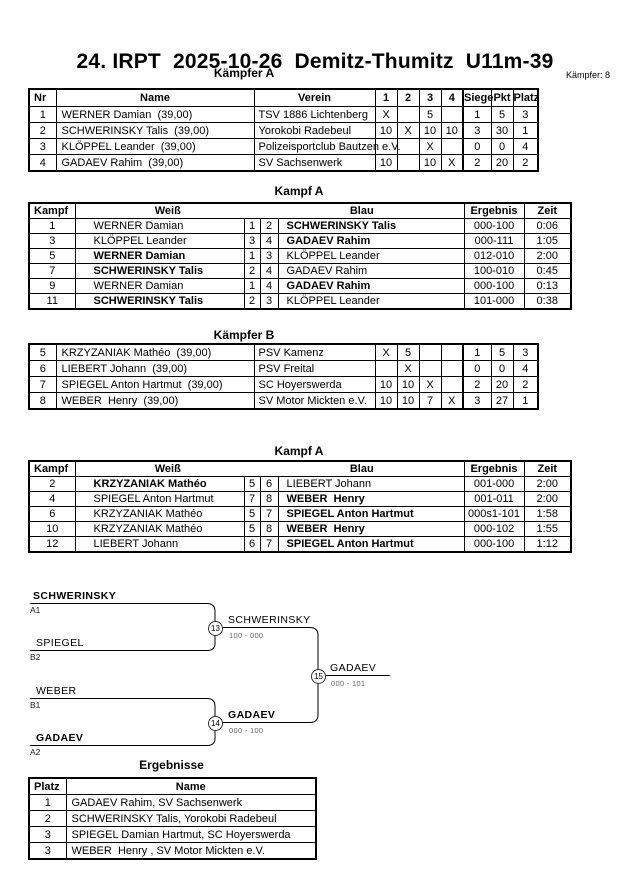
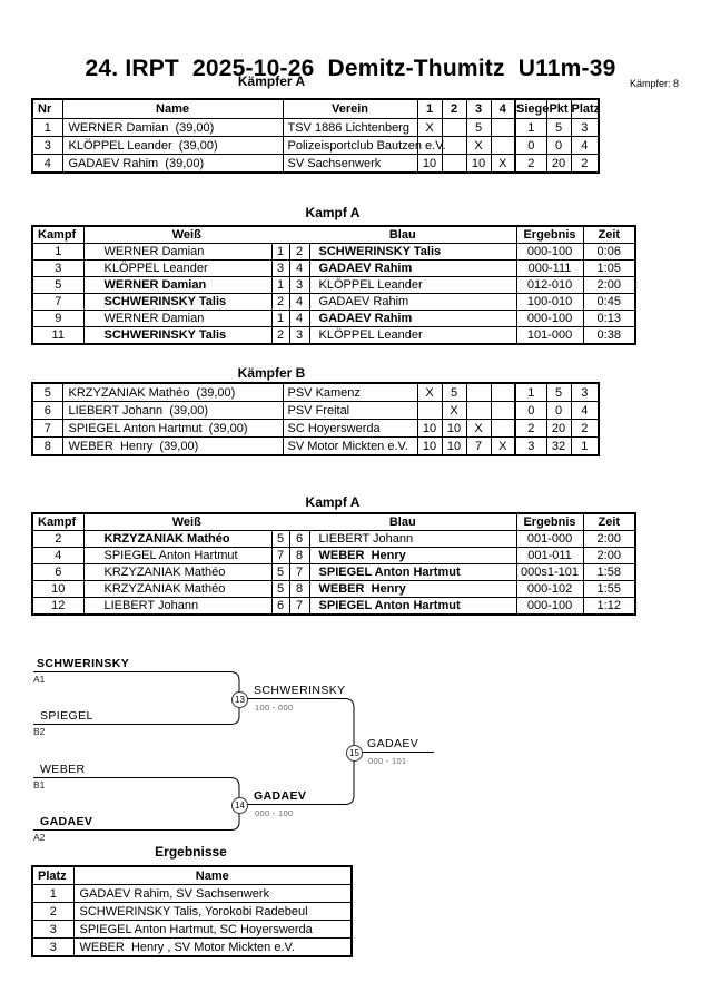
  24. IRPT 2025-10-26 Demitz-Thumitz U11m-39
  Kämpfer A
  Kämpfer: 8
  Nr	Name	Verein	1	2	3	4	Siege	Pkt	Platz
  1	WERNER Damian (39,00)	TSV 1886 Lichtenberg	X		5		1	5	3
- 2	SCHWERINSKY Talis (39,00)	Yorokobi Radebeul	10	X	10	10	3	30	1
  3	KLÖPPEL Leander (39,00)	Polizeisportclub Bautzen e.V.			X		0	0	4
  4	GADAEV Rahim (39,00)	SV Sachsenwerk	10		10	X	2	20	2
  Kampf A
  Kampf	Weiß	Blau	Ergebnis	Zeit
  1	WERNER Damian	1	2	SCHWERINSKY Talis	000-100	0:06
  3	KLÖPPEL Leander	3	4	GADAEV Rahim	000-111	1:05
  5	WERNER Damian	1	3	KLÖPPEL Leander	012-010	2:00
  7	SCHWERINSKY Talis	2	4	GADAEV Rahim	100-010	0:45
  9	WERNER Damian	1	4	GADAEV Rahim	000-100	0:13
  11	SCHWERINSKY Talis	2	3	KLÖPPEL Leander	101-000	0:38
  Kämpfer B
  5	KRZYZANIAK Mathéo (39,00)	PSV Kamenz	X	5			1	5	3
  6	LIEBERT Johann (39,00)	PSV Freital		X			0	0	4
  7	SPIEGEL Anton Hartmut (39,00)	SC Hoyerswerda	10	10	X		2	20	2
- 8	WEBER Henry (39,00)	SV Motor Mickten e.V.	10	10	7	X	3	27	1
+ 8	WEBER Henry (39,00)	SV Motor Mickten e.V.	10	10	7	X	3	32	1
  Kampf A
  Kampf	Weiß	Blau	Ergebnis	Zeit
  2	KRZYZANIAK Mathéo	5	6	LIEBERT Johann	001-000	2:00
  4	SPIEGEL Anton Hartmut	7	8	WEBER Henry	001-011	2:00
  6	KRZYZANIAK Mathéo	5	7	SPIEGEL Anton Hartmut	000s1-101	1:58
  10	KRZYZANIAK Mathéo	5	8	WEBER Henry	000-102	1:55
  12	LIEBERT Johann	6	7	SPIEGEL Anton Hartmut	000-100	1:12
  SCHWERINSKY
  A1
  SPIEGEL
  B2
  WEBER
  B1
  GADAEV
  A2
  13
  SCHWERINSKY
  100 - 000
  14
  GADAEV
  000 - 100
  15
  GADAEV
  000 - 101
  Ergebnisse
  Platz	Name
  1	GADAEV Rahim, SV Sachsenwerk
  2	SCHWERINSKY Talis, Yorokobi Radebeul
- 3	SPIEGEL Damian Hartmut, SC Hoyerswerda
+ 3	SPIEGEL Anton Hartmut, SC Hoyerswerda
  3	WEBER Henry , SV Motor Mickten e.V.
